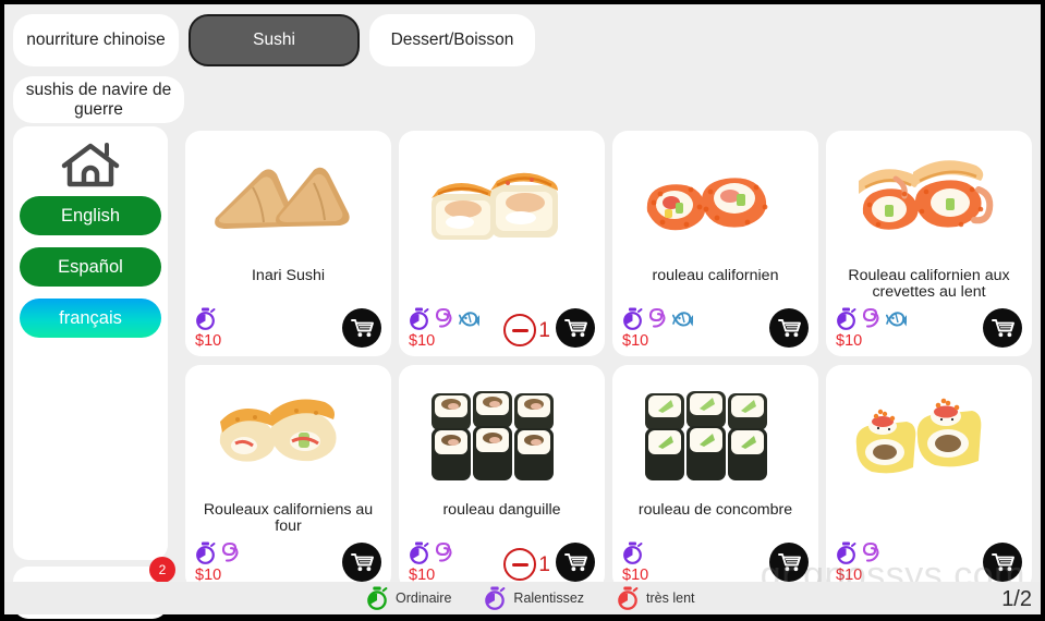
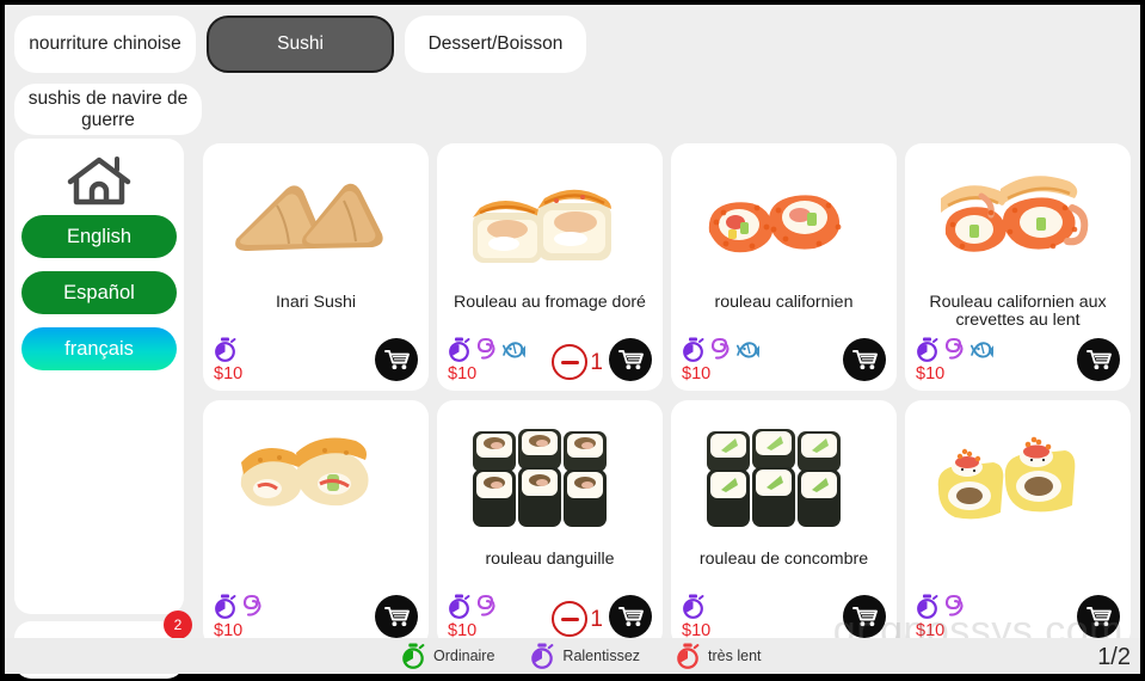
  nourriture chinoise
  Sushi
  Dessert/Boisson
  sushis de navire de guerre
  English
  Español
  français
  2
  Inari Sushi
  $10
+ Rouleau au fromage doré
  $10
  1
  rouleau californien
  $10
  Rouleau californien aux crevettes au lent
  $10
- Rouleaux californiens au four
  $10
  rouleau danguille
  $10
  1
  rouleau de concombre
  $10
  $10
  gr.gpossys.com
  Ordinaire
  Ralentissez
  très lent
  1/2
